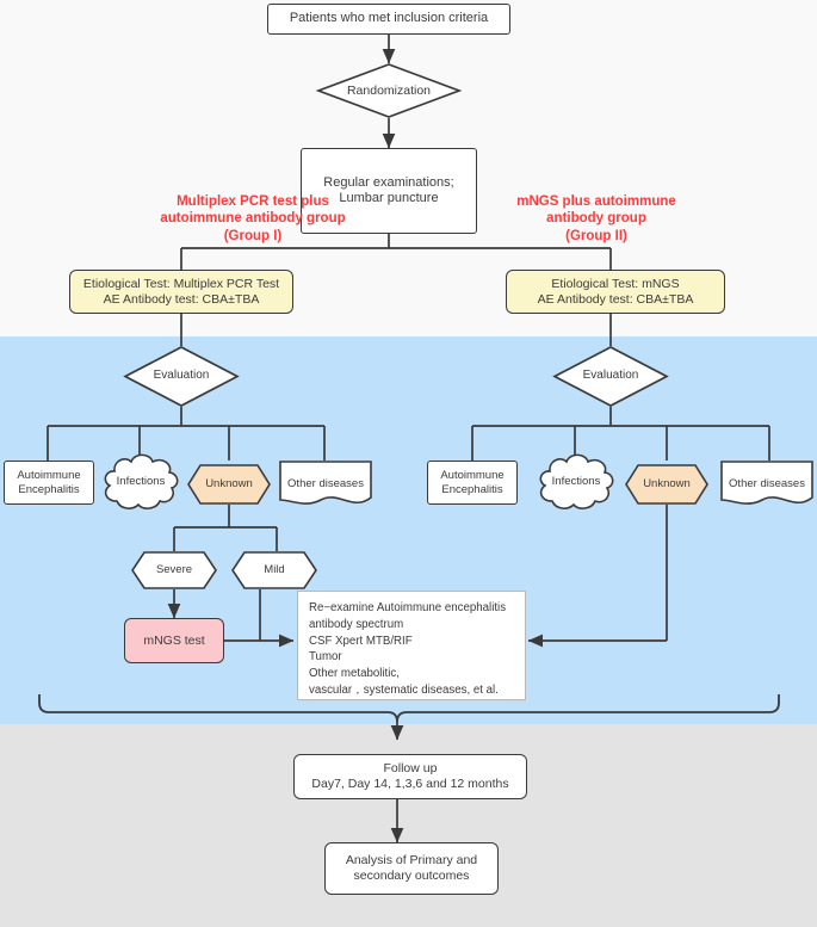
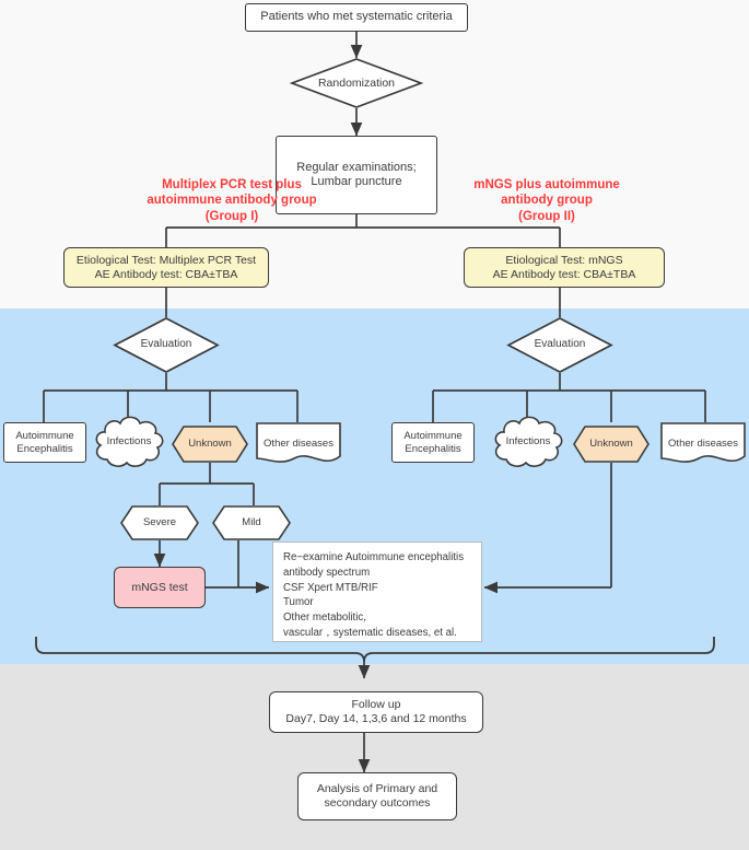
- Patients who met inclusion criteria
+ Patients who met systematic criteria
  Randomization
  Regular examinations;
  Lumbar puncture
  Multiplex PCR test plus
  autoimmune antibody group
  (Group I)
  mNGS plus autoimmune
  antibody group
  (Group II)
  Etiological Test: Multiplex PCR Test
  AE Antibody test: CBA±TBA
  Etiological Test: mNGS
  AE Antibody test: CBA±TBA
  Evaluation
  Evaluation
  Autoimmune
  Encephalitis
  Infections
  Unknown
  Other diseases
  Autoimmune
  Encephalitis
  Infections
  Unknown
  Other diseases
  Severe
  Mild
  mNGS test
  Re−examine Autoimmune encephalitis
  antibody spectrum
  CSF Xpert MTB/RIF
  Tumor
  Other metabolitic,
  vascular，systematic diseases, et al.
  Follow up
  Day7, Day 14, 1,3,6 and 12 months
  Analysis of Primary and
  secondary outcomes
